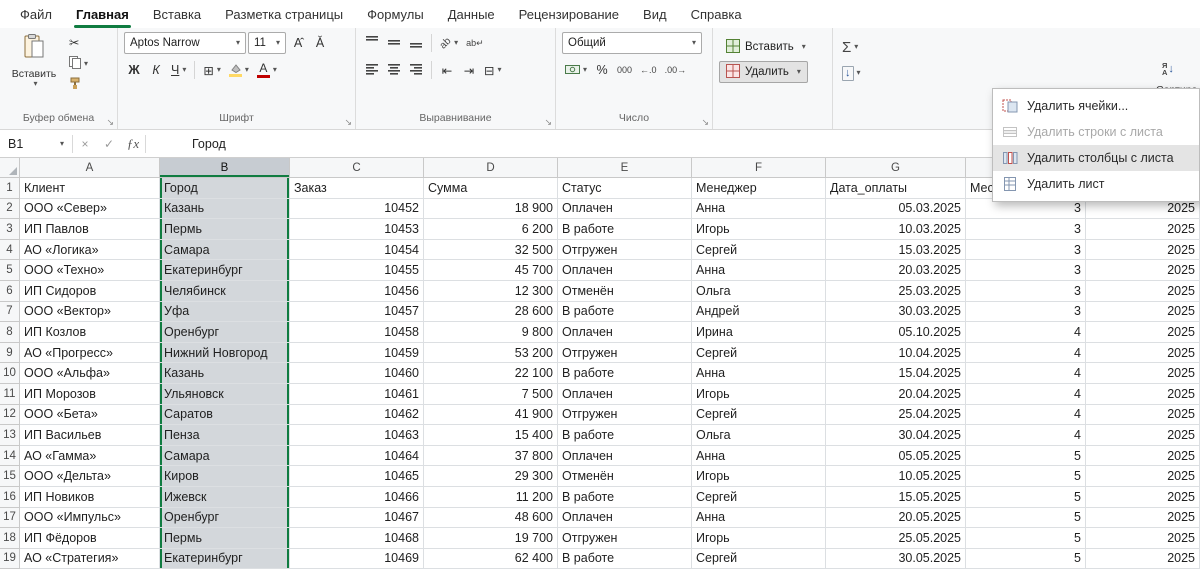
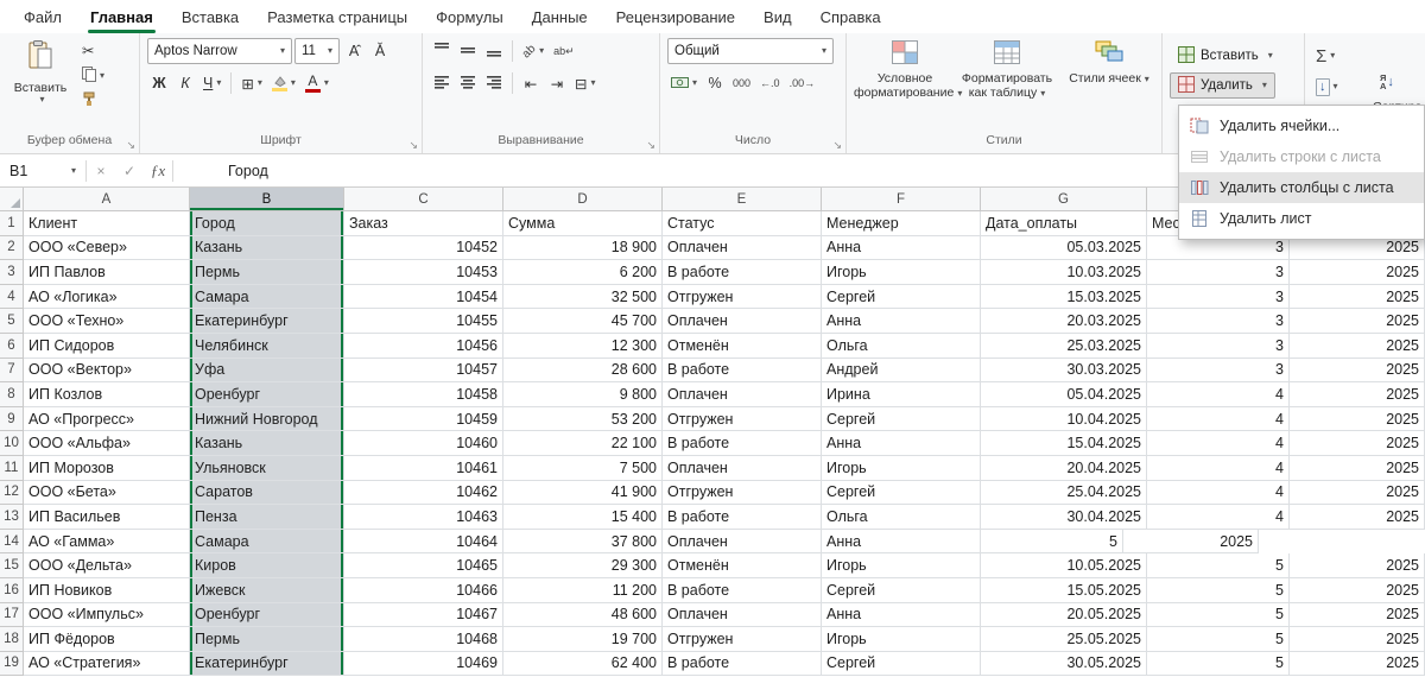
  Файл
  Главная
  Вставка
  Разметка страницы
  Формулы
  Данные
  Рецензирование
  Вид
  Справка
  Вставить
  ▾
  ✂
  ▾
  Буфер обмена
  ↘
  Aptos Narrow
  ▾
  11
  ▾
  А̂
  А̌
  Ж
  К
  Ч
  ▾
  ⊞
  ▾
  ▾
  А
  ▾
  Шрифт
  ↘
  ▾
  ab↵
  ⇤
  ⇥
  ⊟
  ▾
  Выравнивание
  ↘
  Общий
  ▾
  ▾
  %
  000
  ←.0
  .00→
  Число
  ↘
+ Условное форматирование ▾
+ Форматировать как таблицу ▾
+ Стили ячеек ▾
+ Стили
  Вставить
  ▾
  Удалить
  ▾
  Σ
  ▾
  ↓
  ▾
  Я
  A
  ↓
  B1
  ▾
  ×
  ✓
  ƒx
  Город
  A
  B
  C
  D
  E
  F
  G
  1
  Клиент
  Город
  Заказ
  Сумма
  Статус
  Менеджер
  Дата_оплаты
  2
  ООО «Север»
  Казань
  10452
  18 900
  Оплачен
  Анна
  05.03.2025
  3
  2025
  3
  ИП Павлов
  Пермь
  10453
  6 200
  В работе
  Игорь
  10.03.2025
  3
  2025
  4
  АО «Логика»
  Самара
  10454
  32 500
  Отгружен
  Сергей
  15.03.2025
  3
  2025
  5
  ООО «Техно»
  Екатеринбург
  10455
  45 700
  Оплачен
  Анна
  20.03.2025
  3
  2025
  6
  ИП Сидоров
  Челябинск
  10456
  12 300
  Отменён
  Ольга
  25.03.2025
  3
  2025
  7
  ООО «Вектор»
  Уфа
  10457
  28 600
  В работе
  Андрей
  30.03.2025
  3
  2025
  8
  ИП Козлов
  Оренбург
  10458
  9 800
  Оплачен
  Ирина
- 05.10.2025
+ 05.04.2025
  4
  2025
  9
  АО «Прогресс»
  Нижний Новгород
  10459
  53 200
  Отгружен
  Сергей
  10.04.2025
  4
  2025
  10
  ООО «Альфа»
  Казань
  10460
  22 100
  В работе
  Анна
  15.04.2025
  4
  2025
  11
  ИП Морозов
  Ульяновск
  10461
  7 500
  Оплачен
  Игорь
  20.04.2025
  4
  2025
  12
  ООО «Бета»
  Саратов
  10462
  41 900
  Отгружен
  Сергей
  25.04.2025
  4
  2025
  13
  ИП Васильев
  Пенза
  10463
  15 400
  В работе
  Ольга
  30.04.2025
  4
  2025
  14
  АО «Гамма»
  Самара
  10464
  37 800
  Оплачен
  Анна
- 05.05.2025
  5
  2025
  15
  ООО «Дельта»
  Киров
  10465
  29 300
  Отменён
  Игорь
  10.05.2025
  5
  2025
  16
  ИП Новиков
  Ижевск
  10466
  11 200
  В работе
  Сергей
  15.05.2025
  5
  2025
  17
  ООО «Импульс»
  Оренбург
  10467
  48 600
  Оплачен
  Анна
  20.05.2025
  5
  2025
  18
  ИП Фёдоров
  Пермь
  10468
  19 700
  Отгружен
  Игорь
  25.05.2025
  5
  2025
  19
  АО «Стратегия»
  Екатеринбург
  10469
  62 400
  В работе
  Сергей
  30.05.2025
  5
  2025
  Удалить ячейки...
  Удалить строки с листа
  Удалить столбцы с листа
  Удалить лист
